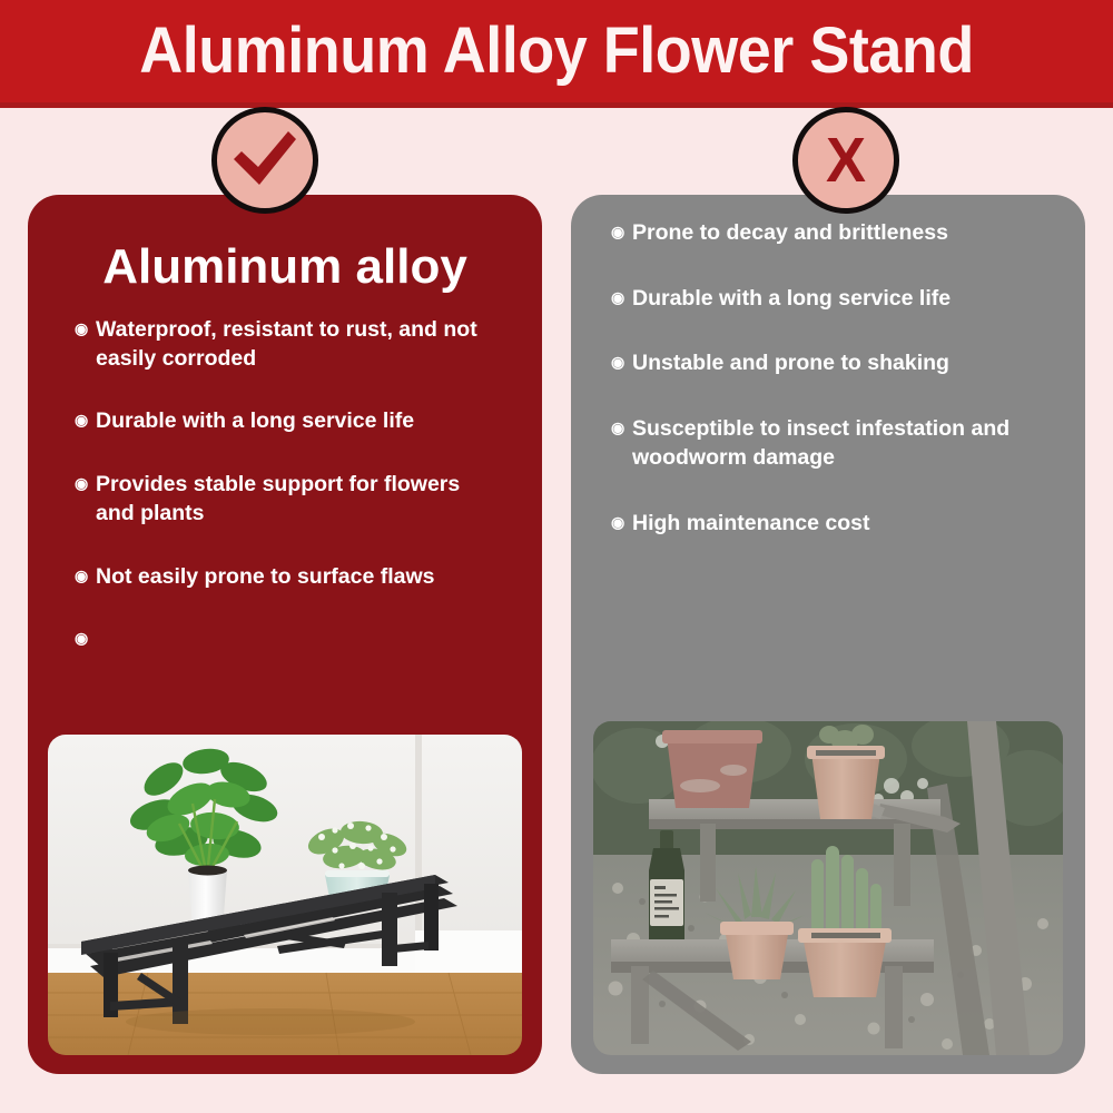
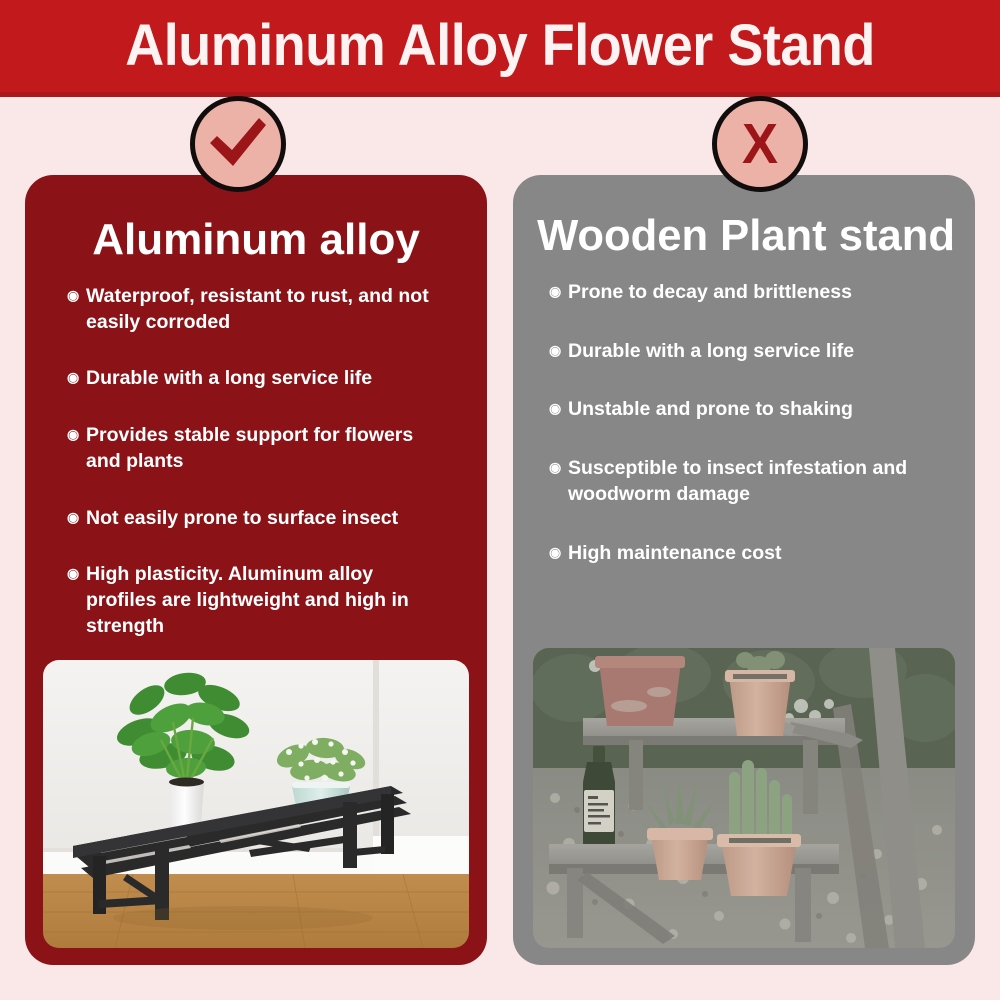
  Aluminum Alloy Flower Stand
  Aluminum alloy
  ◉
  Waterproof, resistant to rust, and not easily corroded
  ◉
  Durable with a long service life
  ◉
  Provides stable support for flowers and plants
  ◉
- Not easily prone to surface flaws
+ Not easily prone to surface insect
  ◉
+ High plasticity. Aluminum alloy profiles are lightweight and high in strength
+ Wooden Plant stand
  ◉
  Prone to decay and brittleness
  ◉
  Durable with a long service life
  ◉
  Unstable and prone to shaking
  ◉
  Susceptible to insect infestation and woodworm damage
  ◉
  High maintenance cost
  X
